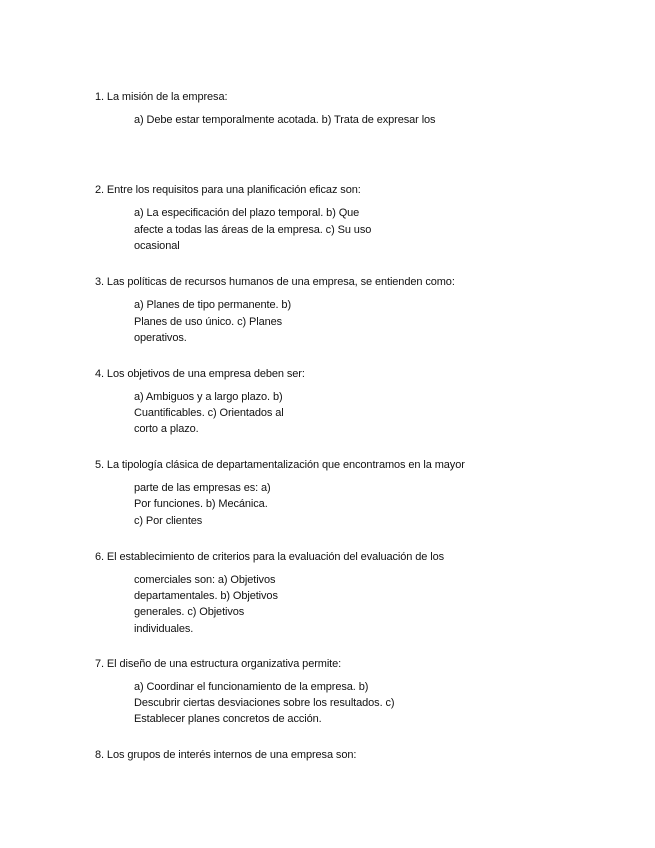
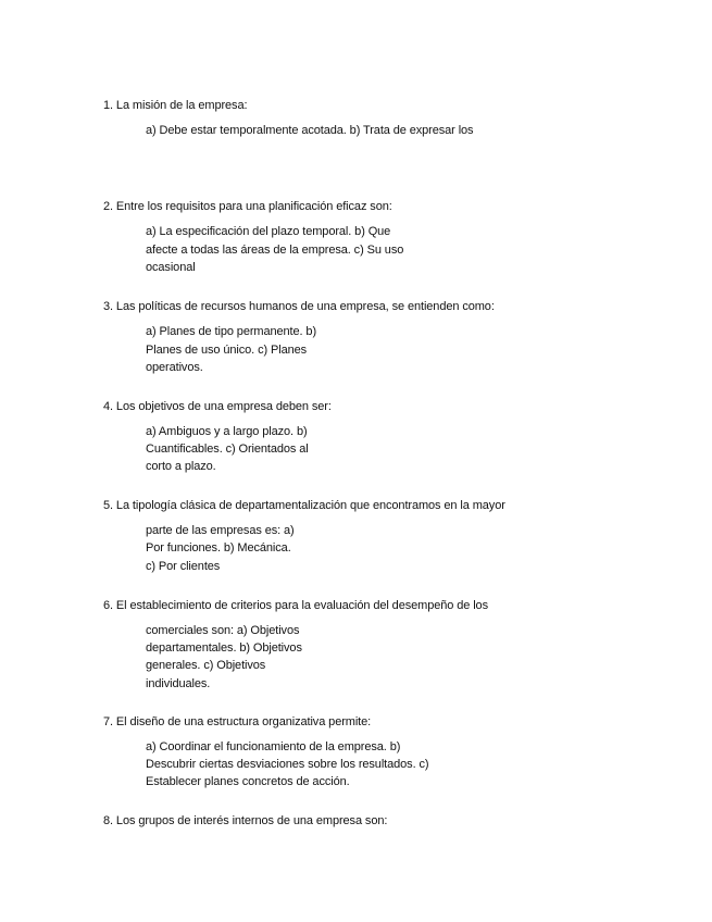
  1. La misión de la empresa:
  a) Debe estar temporalmente acotada. b) Trata de expresar los
  2. Entre los requisitos para una planificación eficaz son:
  a) La especificación del plazo temporal. b) Que
  afecte a todas las áreas de la empresa. c) Su uso
  ocasional
  3. Las políticas de recursos humanos de una empresa, se entienden como:
  a) Planes de tipo permanente. b)
  Planes de uso único. c) Planes
  operativos.
  4. Los objetivos de una empresa deben ser:
  a) Ambiguos y a largo plazo. b)
  Cuantificables. c) Orientados al
  corto a plazo.
  5. La tipología clásica de departamentalización que encontramos en la mayor
  parte de las empresas es: a)
  Por funciones. b) Mecánica.
  c) Por clientes
- 6. El establecimiento de criterios para la evaluación del evaluación de los
+ 6. El establecimiento de criterios para la evaluación del desempeño de los
  comerciales son: a) Objetivos
  departamentales. b) Objetivos
  generales. c) Objetivos
  individuales.
  7. El diseño de una estructura organizativa permite:
  a) Coordinar el funcionamiento de la empresa. b)
  Descubrir ciertas desviaciones sobre los resultados. c)
  Establecer planes concretos de acción.
  8. Los grupos de interés internos de una empresa son:
